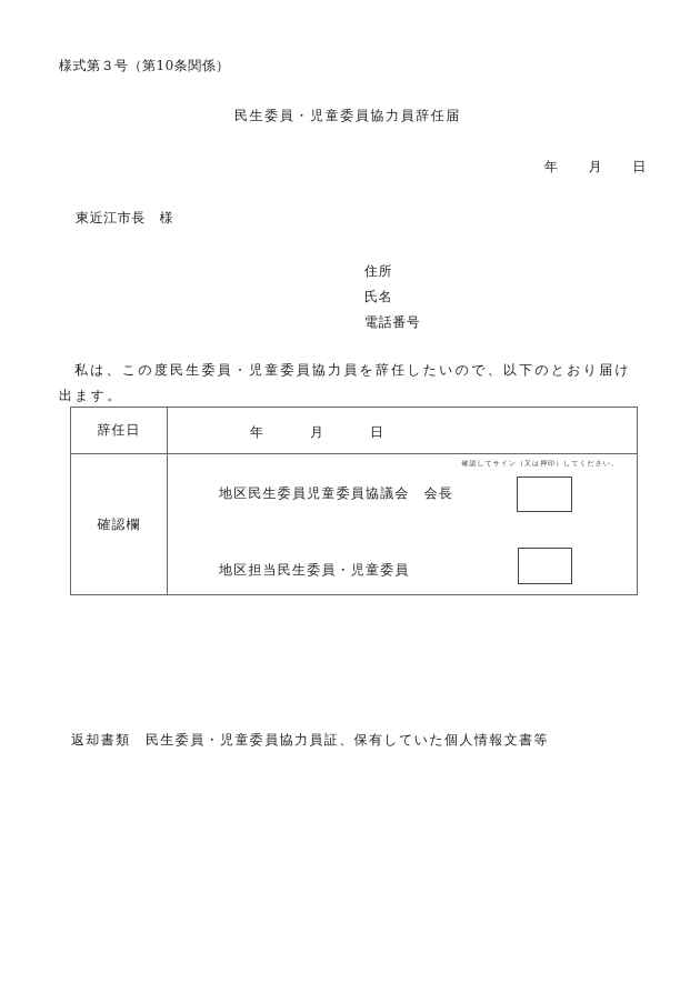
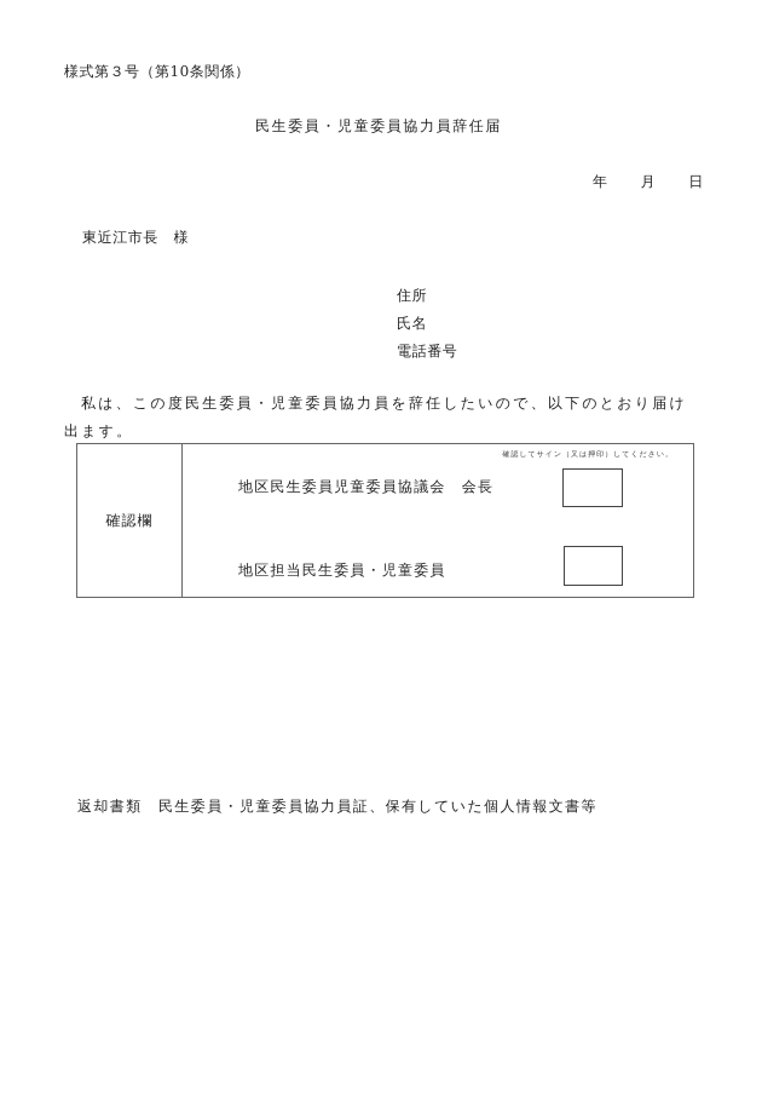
  様式第３号（第10条関係）
  民生委員・児童委員協力員辞任届
  年 月 日
  東近江市長 様
  住所
  氏名
  電話番号
  私は、この度民生委員・児童委員協力員を辞任したいので、以下のとおり届け出ます。
- 辞任日	年 月 日
  返却書類 民生委員・児童委員協力員証、保有していた個人情報文書等
